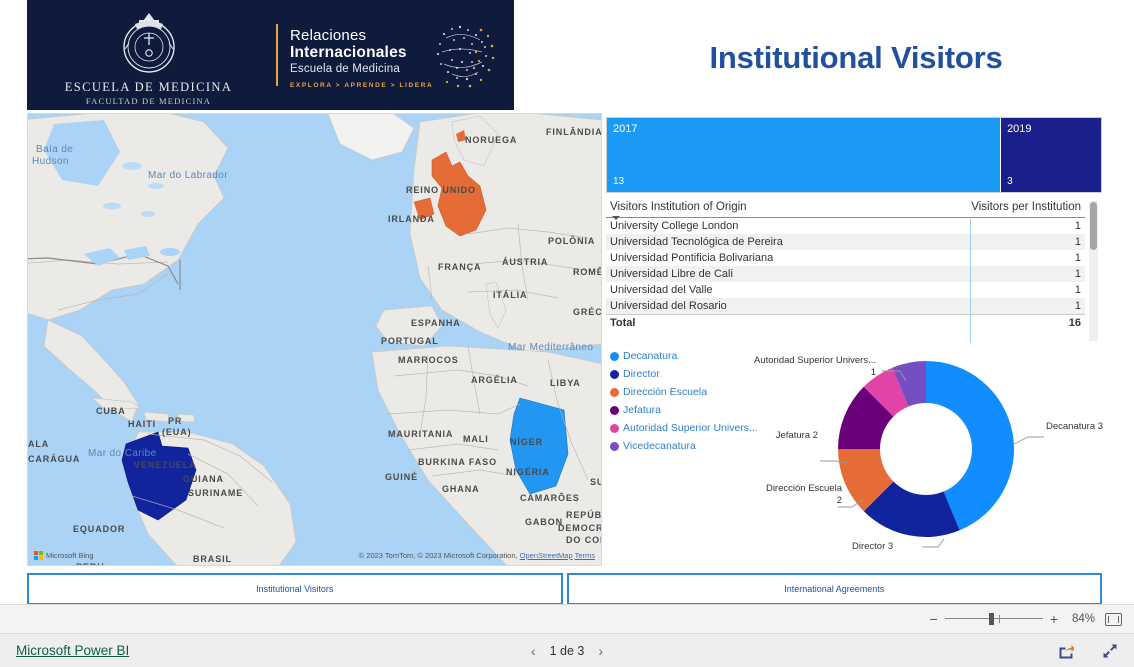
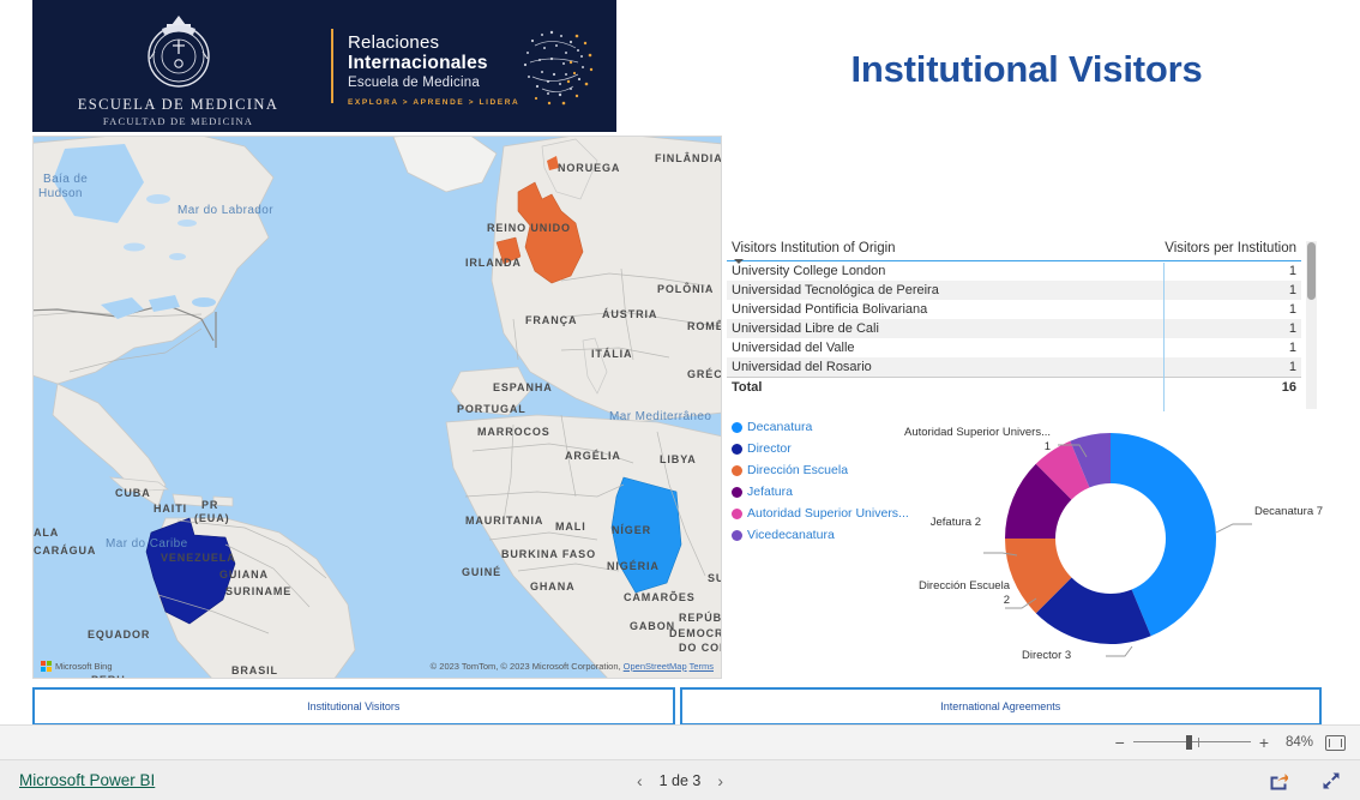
  ESCUELA DE MEDICINA
  FACULTAD DE MEDICINA
  Relaciones
  Internacionales
  Escuela de Medicina
  Institutional Visitors
  Baía de
  Hudson
  Mar do Labrador
  NORUEGA
  FINLÂNDIA
  REINO UNIDO
  IRLANDA
  POLÔNIA
  FRANÇA
  ÁUSTRIA
  ITÁLIA
  ESPANHA
  PORTUGAL
  MARROCOS
  Mar Mediterrâneo
  ARGÉLIA
  LIBYA
  MAURITANIA
  MALI
  NÍGER
  BURKINA FASO
  GUINÉ
  NIGÉRIA
  GHANA
  CAMARÕES
  GABON
  CUBA
  HAITI
  PR
  (EUA)
  ALA
  CARÁGUA
  Mar do Caribe
  VENEZUELA
  GUIANA
  SURINAME
  EQUADOR
  BRASIL
  Microsoft Bing
  © 2023 TomTom, © 2023 Microsoft Corporation, OpenStreetMap Terms
- 2017
- 13
- 2019
- 3
  Visitors Institution of Origin
  Visitors per Institution
  University College London
  1
  Universidad Tecnológica de Pereira
  1
  Universidad Pontificia Bolivariana
  1
  Universidad Libre de Cali
  1
  Universidad del Valle
  1
  Universidad del Rosario
  1
  Total
  16
  Decanatura
  Director
  Dirección Escuela
  Jefatura
  Autoridad Superior Univers...
  Vicedecanatura
- Decanatura 3
+ Decanatura 7
  Director 3
  Dirección Escuela
  2
  Jefatura 2
  Autoridad Superior Univers...
  1
  Institutional Visitors
  International Agreements
  −
  +
  84%
  Microsoft Power BI
  ‹
  1 de 3
  ›
